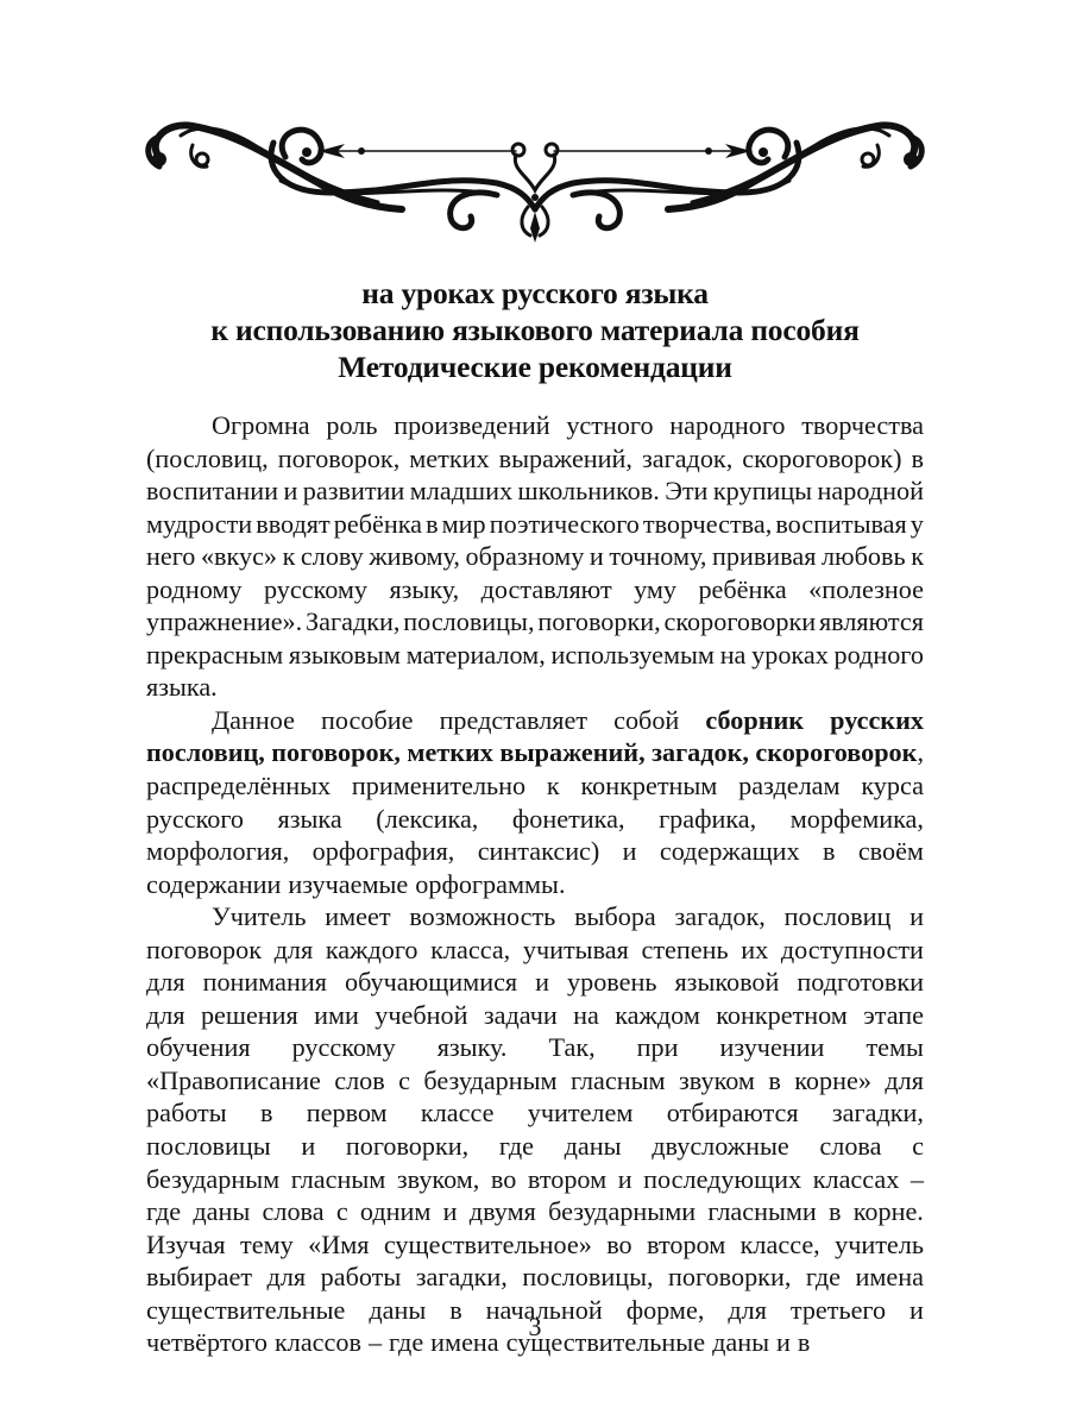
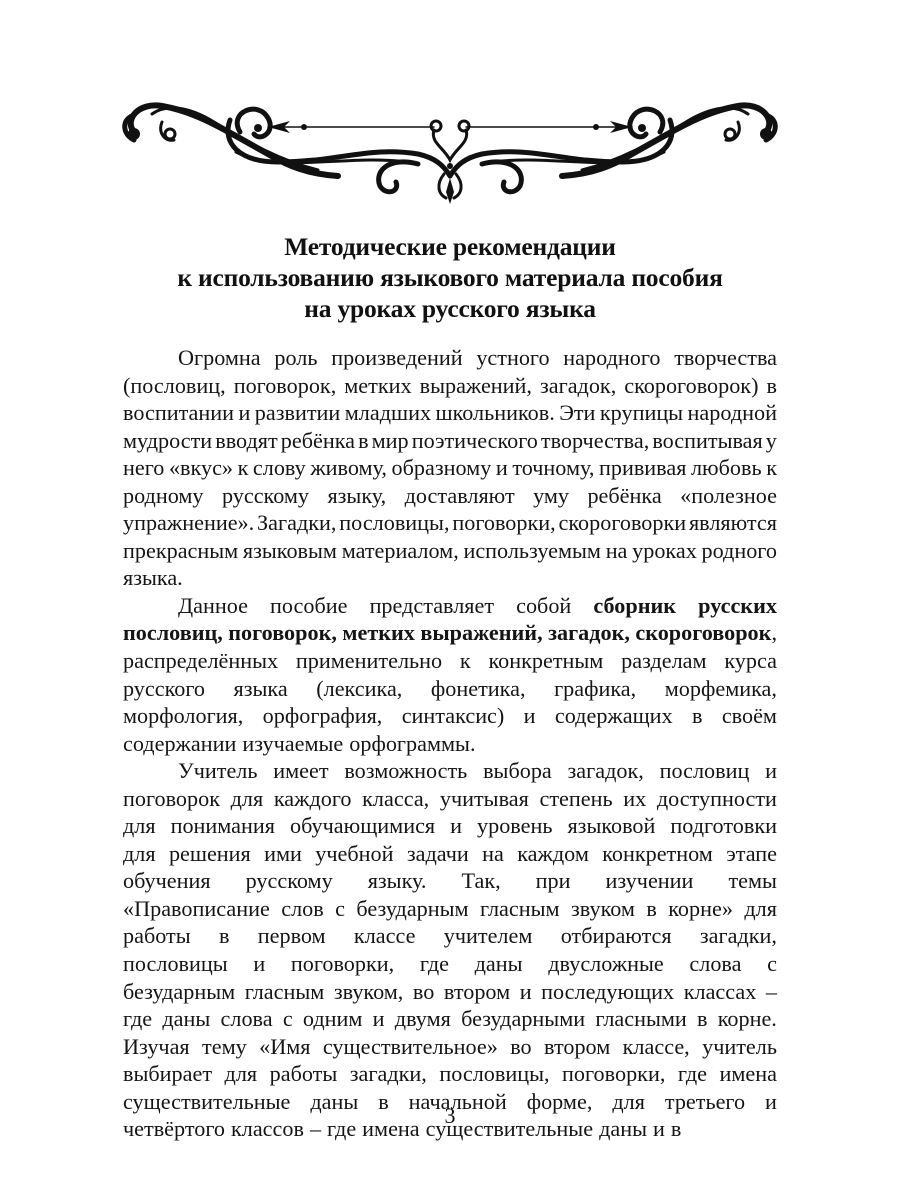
- на уроках русского языка
+ Методические рекомендации
  к использованию языкового материала пособия
- Методические рекомендации
+ на уроках русского языка
  Огромна
  роль
  произведений
  устного
  народного
  творчества
  (пословиц,
  поговорок,
  метких
  выражений,
  загадок,
  скороговорок)
  в
  воспитании
  и
  развитии
  младших
  школьников.
  Эти
  крупицы
  народной
  мудрости
  вводят
  ребёнка
  в
  мир
  поэтического
  творчества,
  воспитывая
  у
  него
  «вкус»
  к
  слову
  живому,
  образному
  и
  точному,
  прививая
  любовь
  к
  родному
  русскому
  языку,
  доставляют
  уму
  ребёнка
  «полезное
  упражнение».
  Загадки,
  пословицы,
  поговорки,
  скороговорки
  являются
  прекрасным
  языковым
  материалом,
  используемым
  на
  уроках
  родного
  языка.
  Данное
  пособие
  представляет
  собой
  сборник
  русских
  пословиц,
  поговорок,
  метких
  выражений,
  загадок,
  скороговорок,
  распределённых
  применительно
  к
  конкретным
  разделам
  курса
  русского
  языка
  (лексика,
  фонетика,
  графика,
  морфемика,
  морфология,
  орфография,
  синтаксис)
  и
  содержащих
  в
  своём
  содержании
  изучаемые
  орфограммы.
  Учитель
  имеет
  возможность
  выбора
  загадок,
  пословиц
  и
  поговорок
  для
  каждого
  класса,
  учитывая
  степень
  их
  доступности
  для
  понимания
  обучающимися
  и
  уровень
  языковой
  подготовки
  для
  решения
  ими
  учебной
  задачи
  на
  каждом
  конкретном
  этапе
  обучения
  русскому
  языку.
  Так,
  при
  изучении
  темы
  «Правописание
  слов
  с
  безударным
  гласным
  звуком
  в
  корне»
  для
  работы
  в
  первом
  классе
  учителем
  отбираются
  загадки,
  пословицы
  и
  поговорки,
  где
  даны
  двусложные
  слова
  с
  безударным
  гласным
  звуком,
  во
  втором
  и
  последующих
  классах
  –
  где
  даны
  слова
  с
  одним
  и
  двумя
  безударными
  гласными
  в
  корне.
  Изучая
  тему
  «Имя
  существительное»
  во
  втором
  классе,
  учитель
  выбирает
  для
  работы
  загадки,
  пословицы,
  поговорки,
  где
  имена
  существительные
  даны
  в
  начальной
  форме,
  для
  третьего
  и
  четвёртого
  классов
  –
  где
  имена
  существительные
  даны
  и
  в
  3
